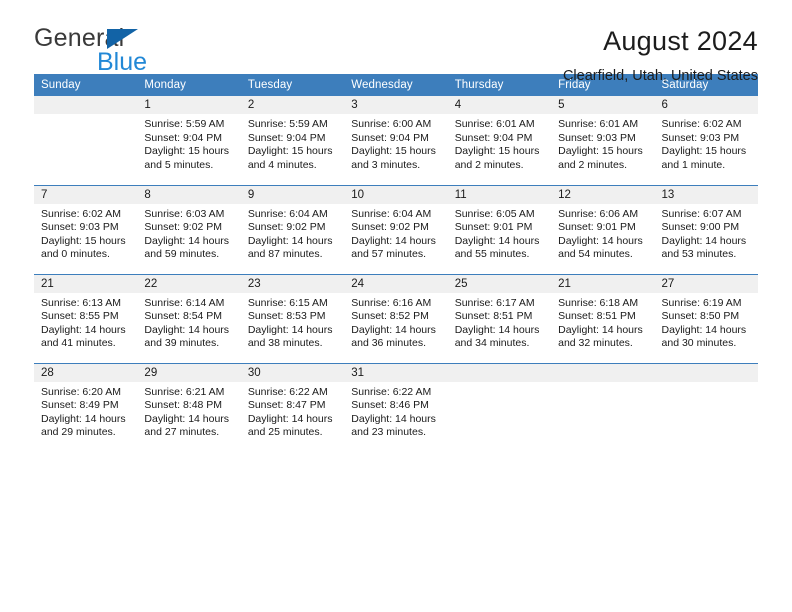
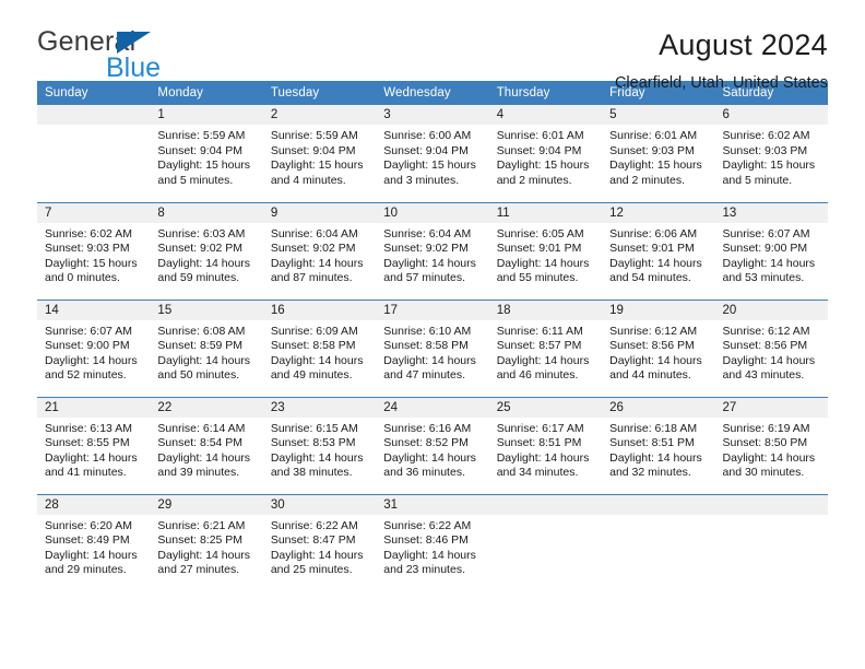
  General
  Blue
  August 2024
  Clearfield, Utah, United States
  Sunday	Monday	Tuesday	Wednesday	Thursday	Friday	Saturday
- 	1 Sunrise: 5:59 AM Sunset: 9:04 PM Daylight: 15 hours and 5 minutes.	2 Sunrise: 5:59 AM Sunset: 9:04 PM Daylight: 15 hours and 4 minutes.	3 Sunrise: 6:00 AM Sunset: 9:04 PM Daylight: 15 hours and 3 minutes.	4 Sunrise: 6:01 AM Sunset: 9:04 PM Daylight: 15 hours and 2 minutes.	5 Sunrise: 6:01 AM Sunset: 9:03 PM Daylight: 15 hours and 2 minutes.	6 Sunrise: 6:02 AM Sunset: 9:03 PM Daylight: 15 hours and 1 minute.
+ 	1 Sunrise: 5:59 AM Sunset: 9:04 PM Daylight: 15 hours and 5 minutes.	2 Sunrise: 5:59 AM Sunset: 9:04 PM Daylight: 15 hours and 4 minutes.	3 Sunrise: 6:00 AM Sunset: 9:04 PM Daylight: 15 hours and 3 minutes.	4 Sunrise: 6:01 AM Sunset: 9:04 PM Daylight: 15 hours and 2 minutes.	5 Sunrise: 6:01 AM Sunset: 9:03 PM Daylight: 15 hours and 2 minutes.	6 Sunrise: 6:02 AM Sunset: 9:03 PM Daylight: 15 hours and 5 minute.
  7 Sunrise: 6:02 AM Sunset: 9:03 PM Daylight: 15 hours and 0 minutes.	8 Sunrise: 6:03 AM Sunset: 9:02 PM Daylight: 14 hours and 59 minutes.	9 Sunrise: 6:04 AM Sunset: 9:02 PM Daylight: 14 hours and 87 minutes.	10 Sunrise: 6:04 AM Sunset: 9:02 PM Daylight: 14 hours and 57 minutes.	11 Sunrise: 6:05 AM Sunset: 9:01 PM Daylight: 14 hours and 55 minutes.	12 Sunrise: 6:06 AM Sunset: 9:01 PM Daylight: 14 hours and 54 minutes.	13 Sunrise: 6:07 AM Sunset: 9:00 PM Daylight: 14 hours and 53 minutes.
+ 14 Sunrise: 6:07 AM Sunset: 9:00 PM Daylight: 14 hours and 52 minutes.	15 Sunrise: 6:08 AM Sunset: 8:59 PM Daylight: 14 hours and 50 minutes.	16 Sunrise: 6:09 AM Sunset: 8:58 PM Daylight: 14 hours and 49 minutes.	17 Sunrise: 6:10 AM Sunset: 8:58 PM Daylight: 14 hours and 47 minutes.	18 Sunrise: 6:11 AM Sunset: 8:57 PM Daylight: 14 hours and 46 minutes.	19 Sunrise: 6:12 AM Sunset: 8:56 PM Daylight: 14 hours and 44 minutes.	20 Sunrise: 6:12 AM Sunset: 8:56 PM Daylight: 14 hours and 43 minutes.
- 21 Sunrise: 6:13 AM Sunset: 8:55 PM Daylight: 14 hours and 41 minutes.	22 Sunrise: 6:14 AM Sunset: 8:54 PM Daylight: 14 hours and 39 minutes.	23 Sunrise: 6:15 AM Sunset: 8:53 PM Daylight: 14 hours and 38 minutes.	24 Sunrise: 6:16 AM Sunset: 8:52 PM Daylight: 14 hours and 36 minutes.	25 Sunrise: 6:17 AM Sunset: 8:51 PM Daylight: 14 hours and 34 minutes.	21 Sunrise: 6:18 AM Sunset: 8:51 PM Daylight: 14 hours and 32 minutes.	27 Sunrise: 6:19 AM Sunset: 8:50 PM Daylight: 14 hours and 30 minutes.
+ 21 Sunrise: 6:13 AM Sunset: 8:55 PM Daylight: 14 hours and 41 minutes.	22 Sunrise: 6:14 AM Sunset: 8:54 PM Daylight: 14 hours and 39 minutes.	23 Sunrise: 6:15 AM Sunset: 8:53 PM Daylight: 14 hours and 38 minutes.	24 Sunrise: 6:16 AM Sunset: 8:52 PM Daylight: 14 hours and 36 minutes.	25 Sunrise: 6:17 AM Sunset: 8:51 PM Daylight: 14 hours and 34 minutes.	26 Sunrise: 6:18 AM Sunset: 8:51 PM Daylight: 14 hours and 32 minutes.	27 Sunrise: 6:19 AM Sunset: 8:50 PM Daylight: 14 hours and 30 minutes.
- 28 Sunrise: 6:20 AM Sunset: 8:49 PM Daylight: 14 hours and 29 minutes.	29 Sunrise: 6:21 AM Sunset: 8:48 PM Daylight: 14 hours and 27 minutes.	30 Sunrise: 6:22 AM Sunset: 8:47 PM Daylight: 14 hours and 25 minutes.	31 Sunrise: 6:22 AM Sunset: 8:46 PM Daylight: 14 hours and 23 minutes.
+ 28 Sunrise: 6:20 AM Sunset: 8:49 PM Daylight: 14 hours and 29 minutes.	29 Sunrise: 6:21 AM Sunset: 8:25 PM Daylight: 14 hours and 27 minutes.	30 Sunrise: 6:22 AM Sunset: 8:47 PM Daylight: 14 hours and 25 minutes.	31 Sunrise: 6:22 AM Sunset: 8:46 PM Daylight: 14 hours and 23 minutes.
